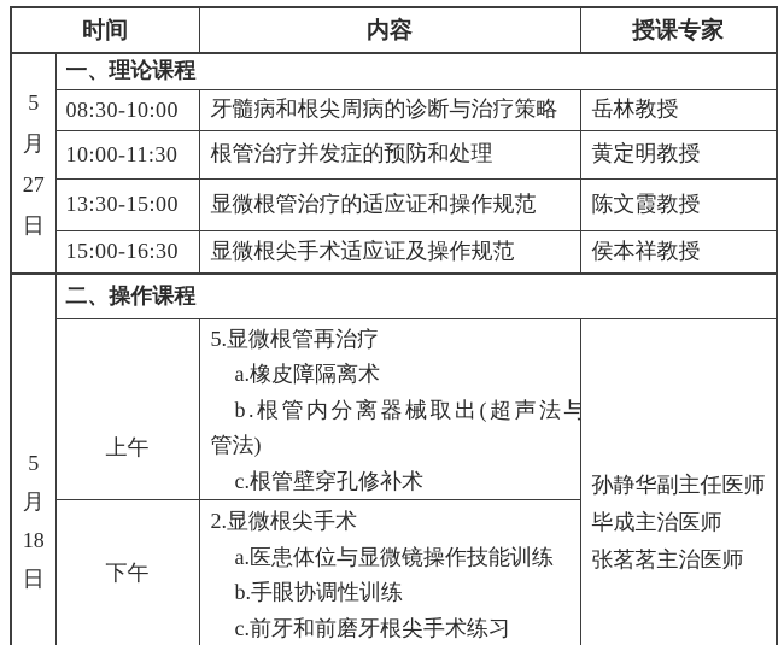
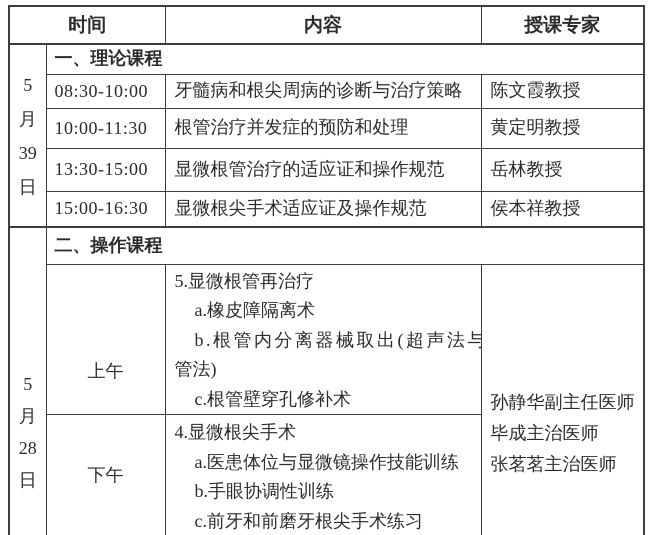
  时间	内容	授课专家
- 5 月 27 日	一、理论课程
+ 5 月 39 日	一、理论课程
- 08:30-10:00	牙髓病和根尖周病的诊断与治疗策略	岳林教授
+ 08:30-10:00	牙髓病和根尖周病的诊断与治疗策略	陈文霞教授
  10:00-11:30	根管治疗并发症的预防和处理	黄定明教授
- 13:30-15:00	显微根管治疗的适应证和操作规范	陈文霞教授
+ 13:30-15:00	显微根管治疗的适应证和操作规范	岳林教授
  15:00-16:30	显微根尖手术适应证及操作规范	侯本祥教授
- 5 月 18 日	二、操作课程
+ 5 月 28 日	二、操作课程
  上午	5.显微根管再治疗 a.橡皮障隔离术 b.根管内分离器械取出(超声法与 管法) c.根管壁穿孔修补术	孙静华副主任医师 毕成主治医师 张茗茗主治医师
- 下午	2.显微根尖手术 a.医患体位与显微镜操作技能训练 b.手眼协调性训练 c.前牙和前磨牙根尖手术练习
+ 下午	4.显微根尖手术 a.医患体位与显微镜操作技能训练 b.手眼协调性训练 c.前牙和前磨牙根尖手术练习
